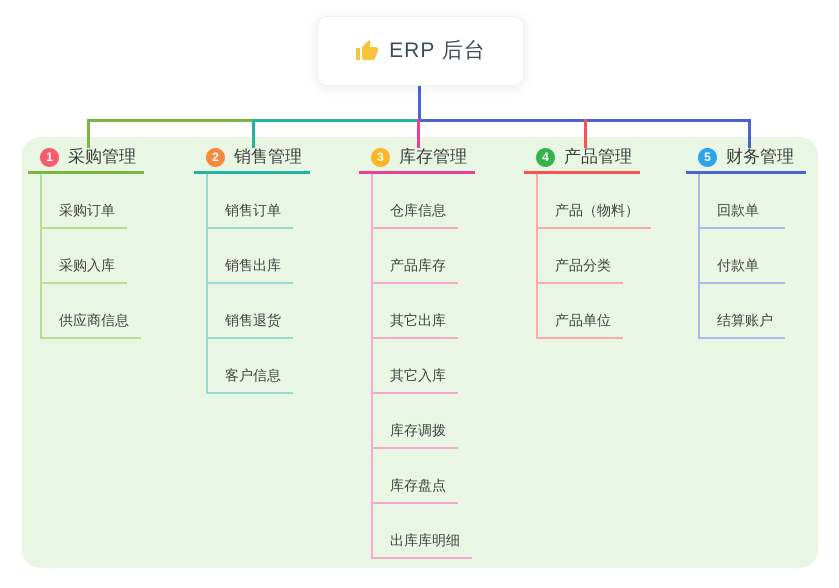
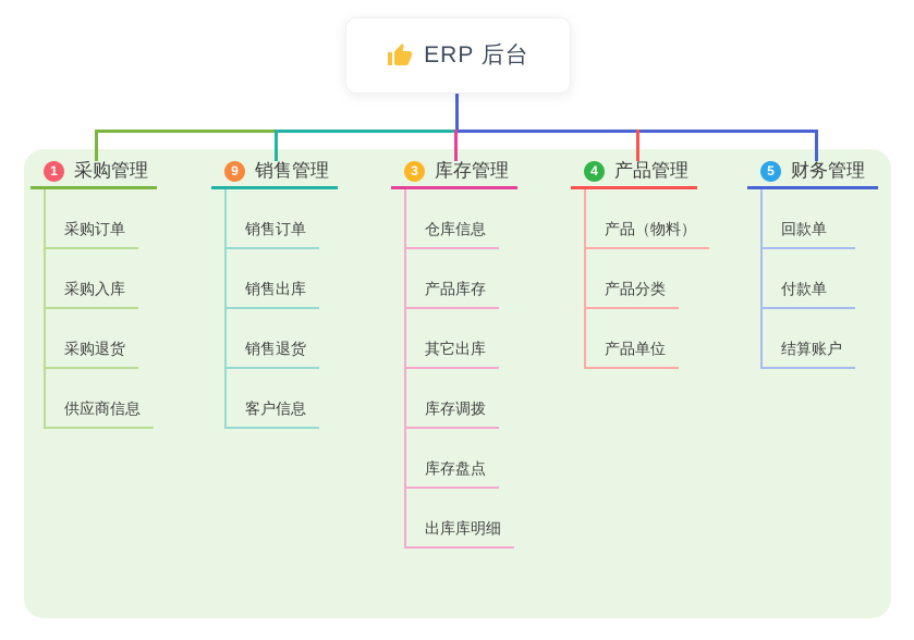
  ERP 后台
  1
  采购管理
  采购订单
  采购入库
+ 采购退货
  供应商信息
- 2
+ 9
  销售管理
  销售订单
  销售出库
  销售退货
  客户信息
  3
  库存管理
  仓库信息
  产品库存
  其它出库
- 其它入库
  库存调拨
  库存盘点
  出库库明细
  4
  产品管理
  产品（物料）
  产品分类
  产品单位
  5
  财务管理
  回款单
  付款单
  结算账户
